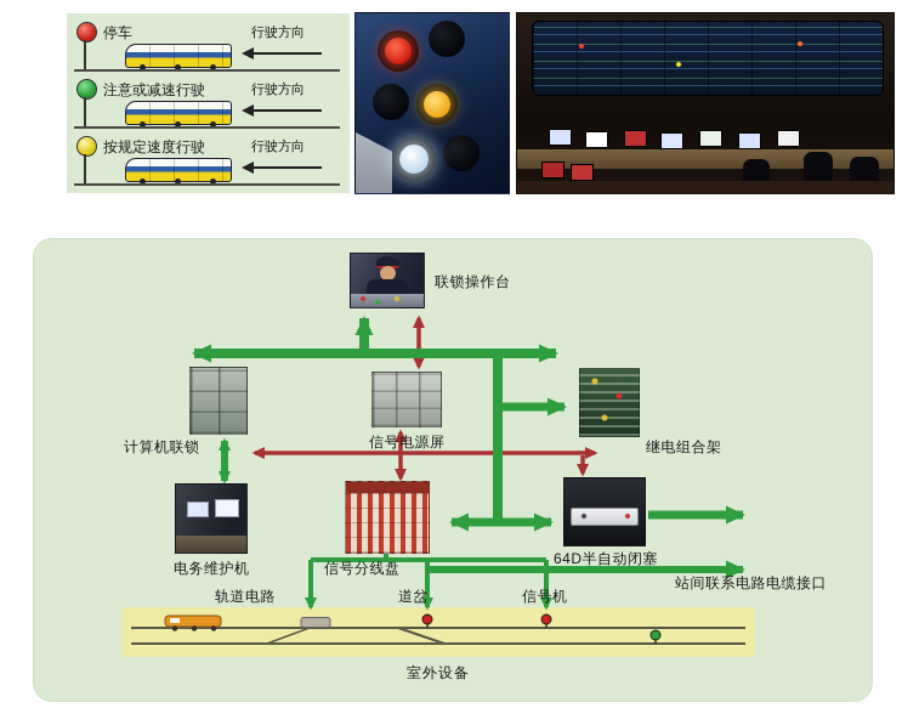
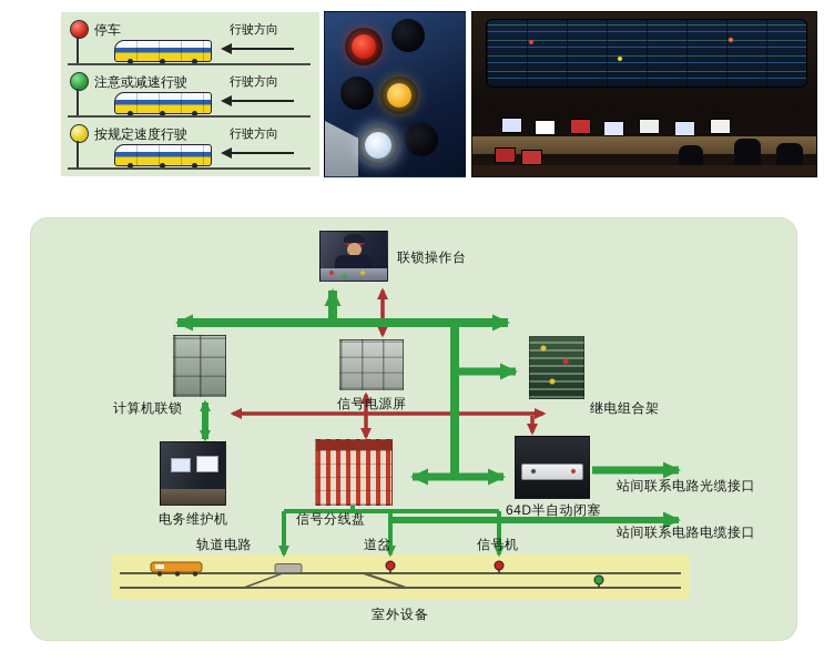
  停车
  行驶方向
  注意或减速行驶
  行驶方向
  按规定速度行驶
  行驶方向
  联锁操作台
  计算机联锁
  信号电源屏
  继电组合架
  电务维护机
  信号分线盘
  64D半自动闭塞
+ 站间联系电路光缆接口
  站间联系电路电缆接口
  轨道电路
  道岔
  信号机
  室外设备
